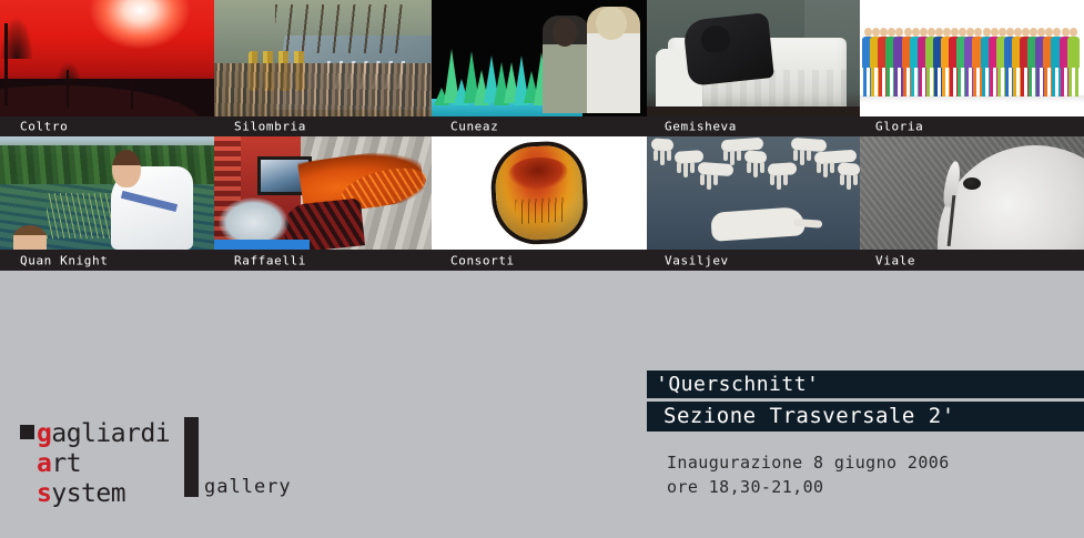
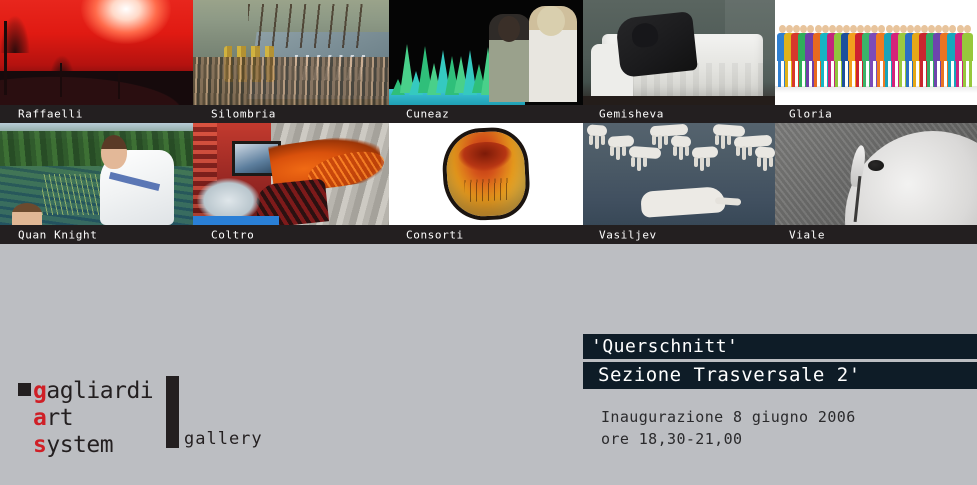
- Coltro
+ Raffaelli
  Silombria
  Cuneaz
  Gemisheva
  Gloria
  Quan Knight
- Raffaelli
+ Coltro
  Consorti
  Vasiljev
  Viale
  gagliardi
  art
  system
  gallery
  'Querschnitt'
  Sezione Trasversale 2'
  Inaugurazione 8 giugno 2006
  ore 18,30-21,00
